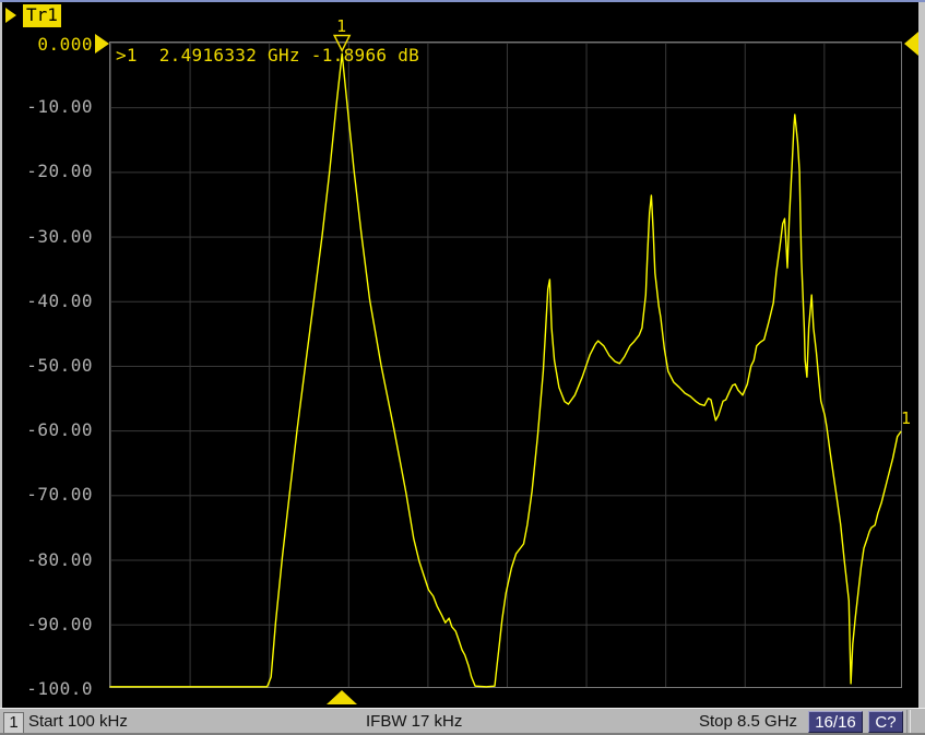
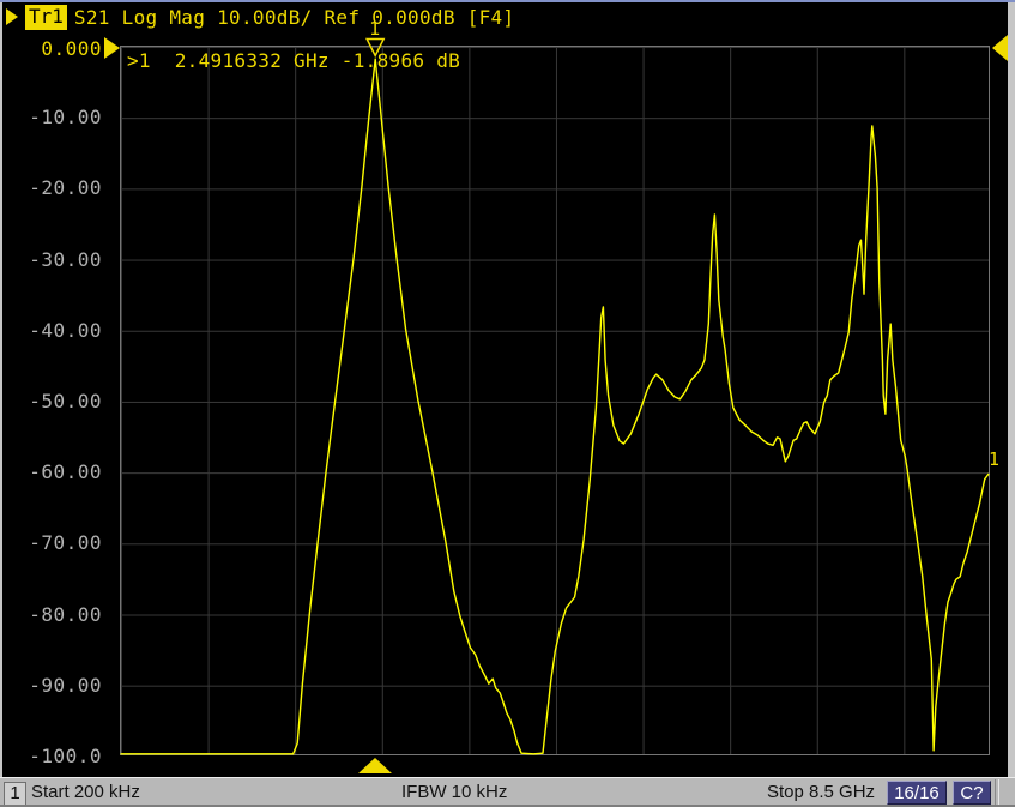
  Tr1
+ S21 Log Mag 10.00dB/ Ref 0.000dB [F4]
  0.000
  -10.00
  -20.00
  -30.00
  -40.00
  -50.00
  -60.00
  -70.00
  -80.00
  -90.00
  -100.0
  >1 2.4916332 GHz -1.8966 dB
  1
  1
  1
- Start 100 kHz
+ Start 200 kHz
- IFBW 17 kHz
+ IFBW 10 kHz
  Stop 8.5 GHz
  16/16
  C?
